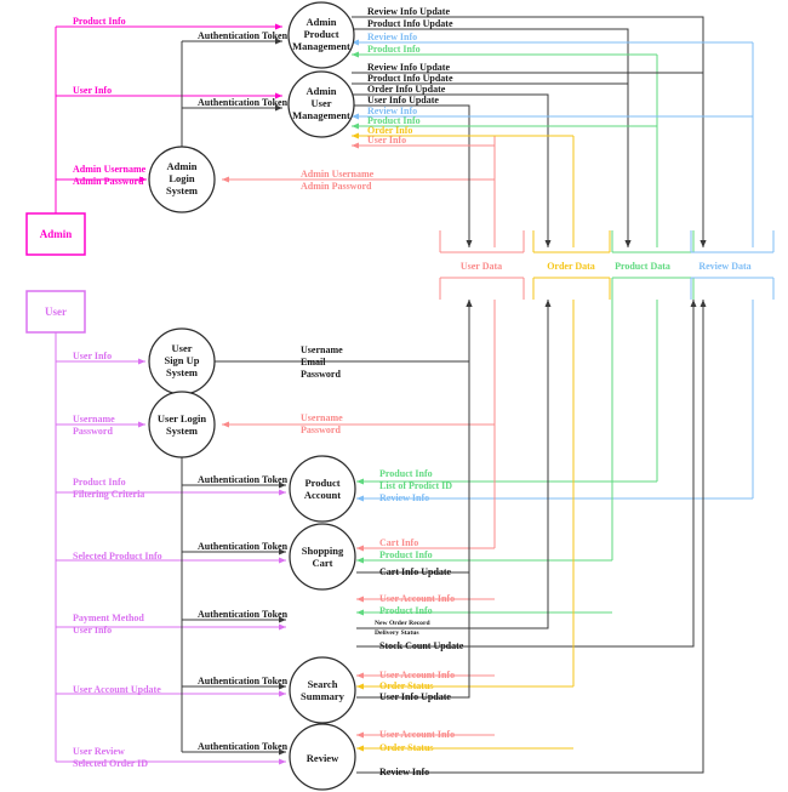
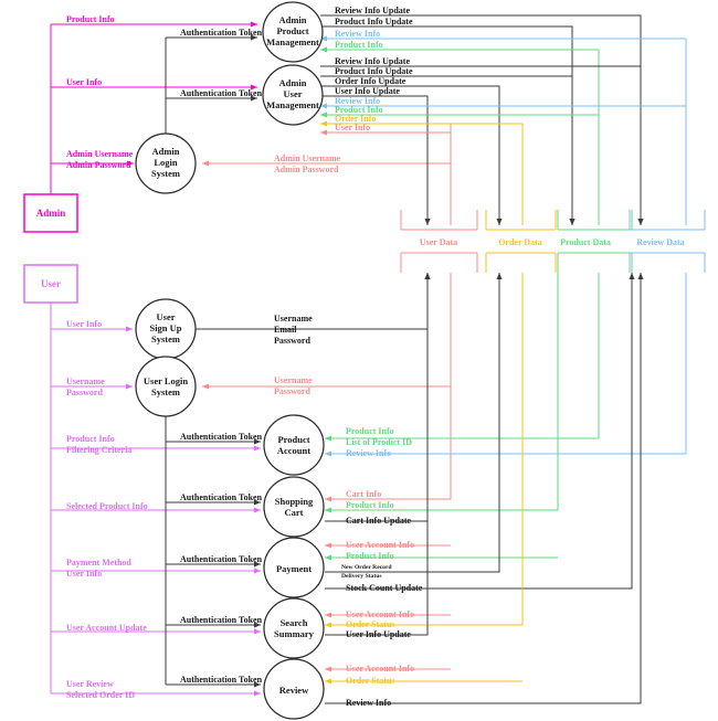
  Admin
  User
  Admin
  Product
  Management
  Admin
  User
  Management
  Admin
  Login
  System
  User Data
  Order Data
  Product Data
  Review Data
  User
  Sign Up
  System
  User Login
  System
  Product
  Account
  Shopping
  Cart
+ Payment
  Search
  Summary
  Review
  Product Info
  User Info
  Admin Username
  Admin Password
  Authentication Token
  Authentication Token
  Admin Username
  Admin Password
  Review Info Update
  Product Info Update
  Review Info
  Product Info
  Review Info Update
  Product Info Update
  Order Info Update
  User Info Update
  Review Info
  Product Info
  Order Info
  User Info
  User Info
  Username
  Password
  Product Info
  Filtering Criteria
  Selected Product Info
  Payment Method
  User Info
  User Account Update
  User Review
  Selected Order ID
  Authentication Token
  Authentication Token
  Authentication Token
  Authentication Token
  Authentication Token
  Username
  Email
  Password
  Username
  Password
  Product Info
  List of Prodict ID
  Review Info
  Cart Info
  Product Info
  Cart Info Update
  User Account Info
  Product Info
  Stock Count Update
  User Account Info
  Order Status
  User Info Update
  User Account Info
  Order Status
  Review Info
